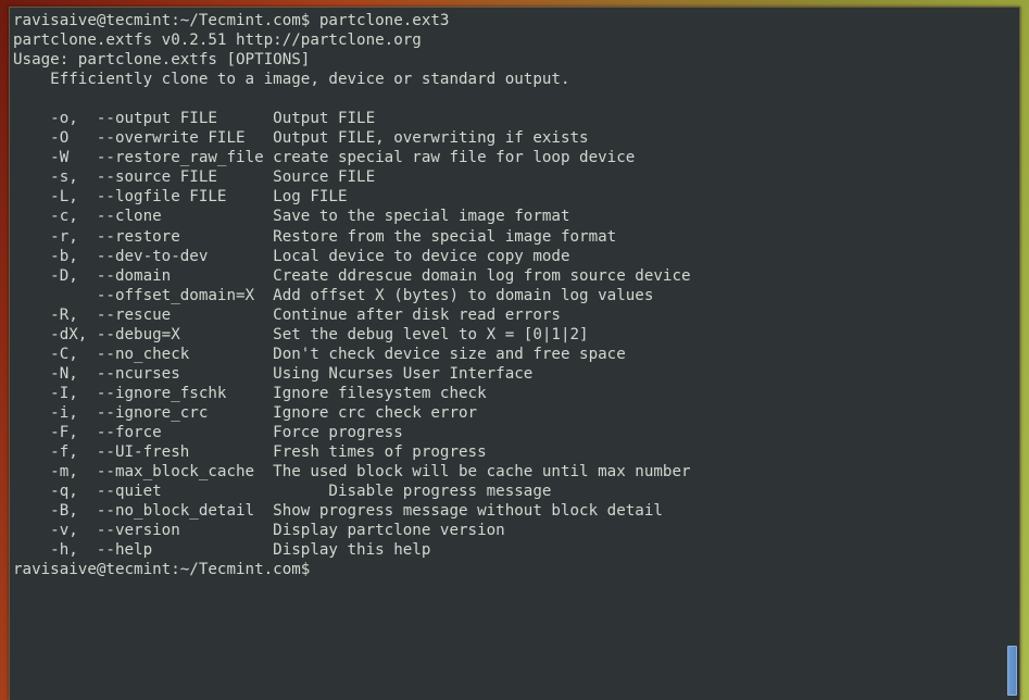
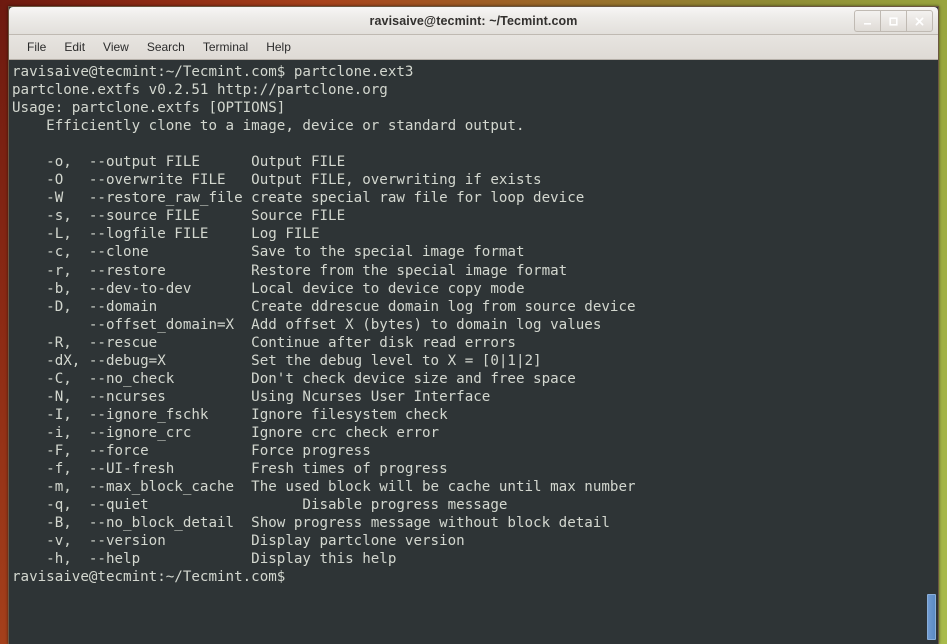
+ ravisaive@tecmint: ~/Tecmint.com
+ File
+ Edit
+ View
+ Search
+ Terminal
+ Help
  ravisaive@tecmint:~/Tecmint.com$ partclone.ext3
  partclone.extfs v0.2.51 http://partclone.org
  Usage: partclone.extfs [OPTIONS]
  Efficiently clone to a image, device or standard output.
  -o, --output FILE Output FILE
  -O --overwrite FILE Output FILE, overwriting if exists
  -W --restore_raw_file create special raw file for loop device
  -s, --source FILE Source FILE
  -L, --logfile FILE Log FILE
  -c, --clone Save to the special image format
  -r, --restore Restore from the special image format
  -b, --dev-to-dev Local device to device copy mode
  -D, --domain Create ddrescue domain log from source device
  --offset_domain=X Add offset X (bytes) to domain log values
  -R, --rescue Continue after disk read errors
  -dX, --debug=X Set the debug level to X = [0|1|2]
  -C, --no_check Don't check device size and free space
  -N, --ncurses Using Ncurses User Interface
  -I, --ignore_fschk Ignore filesystem check
  -i, --ignore_crc Ignore crc check error
  -F, --force Force progress
  -f, --UI-fresh Fresh times of progress
  -m, --max_block_cache The used block will be cache until max number
  -q, --quiet Disable progress message
  -B, --no_block_detail Show progress message without block detail
  -v, --version Display partclone version
  -h, --help Display this help
  ravisaive@tecmint:~/Tecmint.com$
